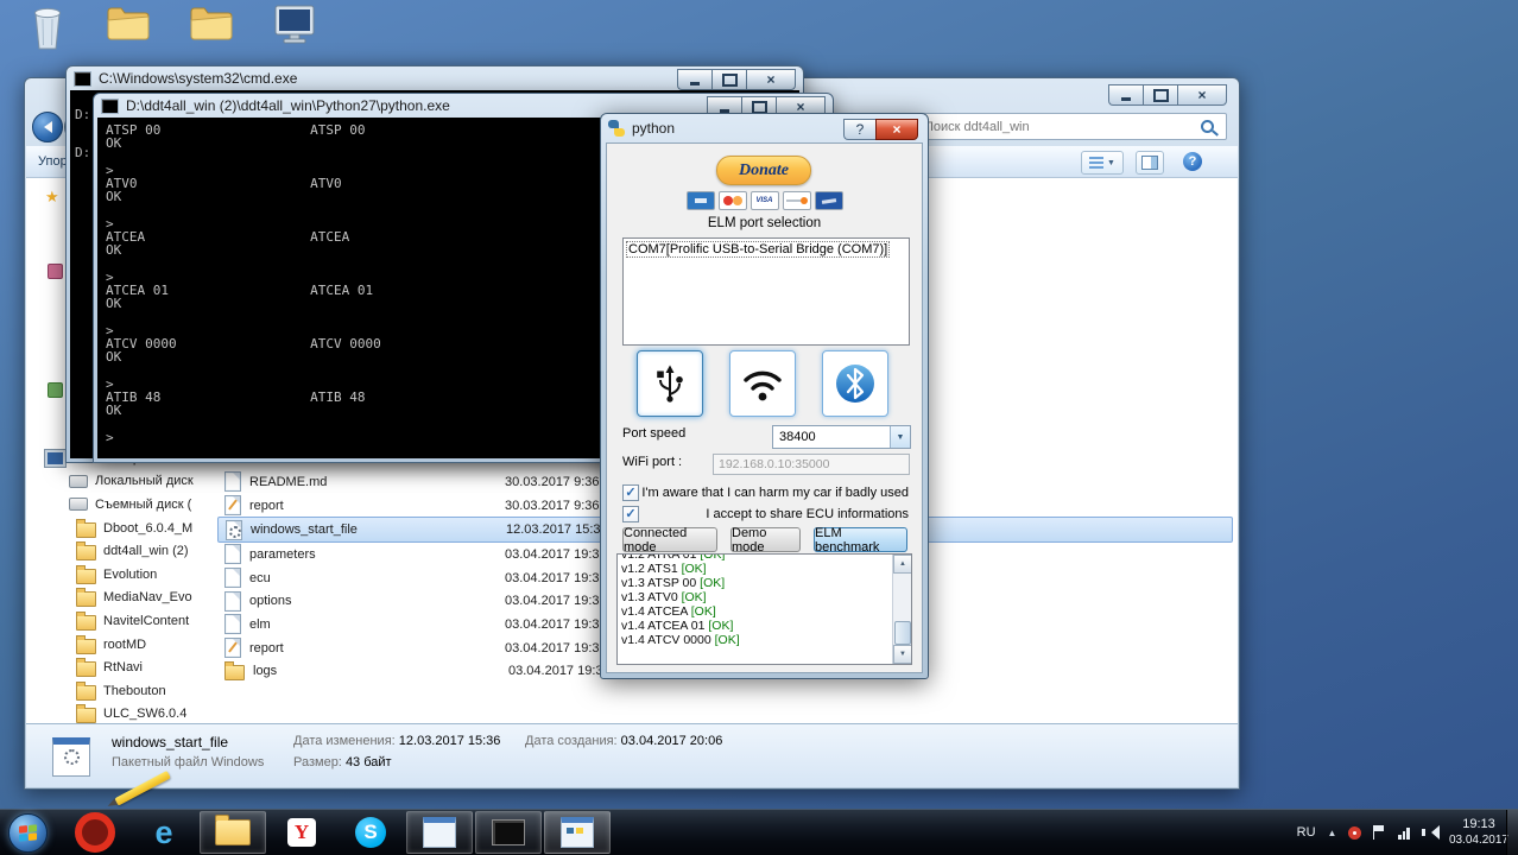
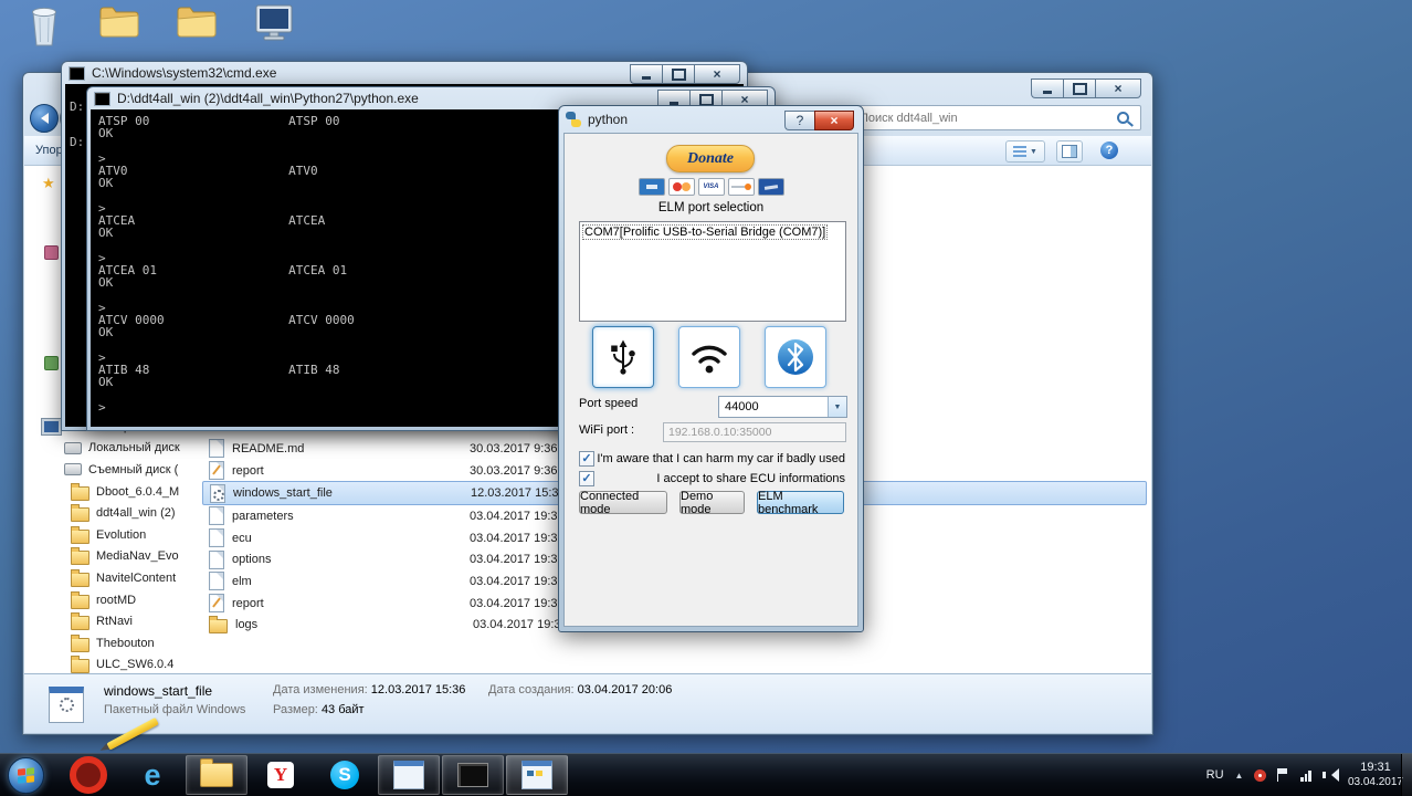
  ×
  оиск ddt4all_win
  ?
  ★
  Локальный диск
  Съемный диск (
  Dboot_6.0.4_M
  ddt4all_win (2)
  Evolution
  MediaNav_Evo
  NavitelContent
  rootMD
  RtNavi
  Thebouton
  ULC_SW6.0.4
  README.md
  30.03.2017 9:36
  report
  30.03.2017 9:36
  windows_start_file
  12.03.2017 15:3
  parameters
  03.04.2017 19:3
  ecu
  03.04.2017 19:3
  options
  03.04.2017 19:3
  elm
  03.04.2017 19:3
  report
  03.04.2017 19:3
  logs
  03.04.2017 19:
  windows_start_file
  Пакетный файл Windows
  Дата изменения: 12.03.2017 15:36
  Размер: 43 байт
  Дата создания: 03.04.2017 20:06
  C:\Windows\system32\cmd.exe
  ×
  D:
  D:
  D:\ddt4all_win (2)\ddt4all_win\Python27\python.exe
  ×
  ATSP 00 ATSP 00
  OK
  >
  ATV0 ATV0
  OK
  >
  ATCEA ATCEA
  OK
  >
  ATCEA 01 ATCEA 01
  OK
  >
  ATCV 0000 ATCV 0000
  OK
  >
  ATIB 48 ATIB 48
  OK
  >
  python
  ?
  ×
  Donate
  ELM port selection
  COM7[Prolific USB-to-Serial Bridge (COM7)]
  Port speed
- 38400
+ 44000
  WiFi port :
  192.168.0.10:35000
  ✓
  I'm aware that I can harm my car if badly used
  ✓
  I accept to share ECU informations
  Connected mode
  Demo mode
  ELM benchmark
- v1.2 ATRA 01 [OK]
- v1.2 ATS1 [OK]
- v1.3 ATSP 00 [OK]
- v1.3 ATV0 [OK]
- v1.4 ATCEA [OK]
- v1.4 ATCEA 01 [OK]
- v1.4 ATCV 0000 [OK]
  e
  Y
  S
  RU
  ▲
- 19:13
+ 19:31
  03.04.201
